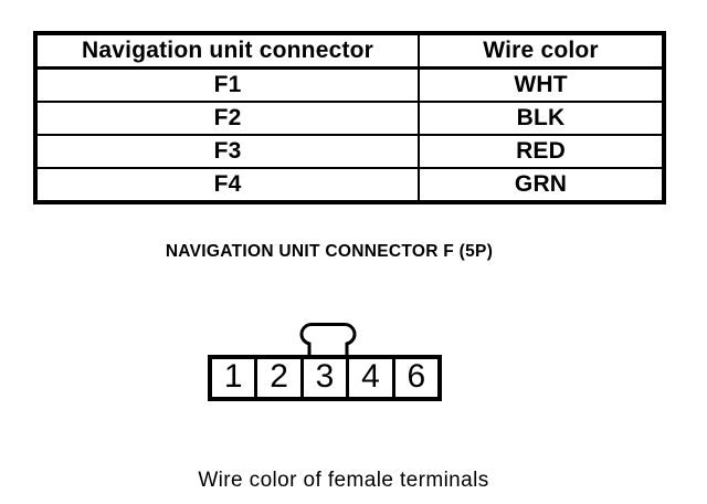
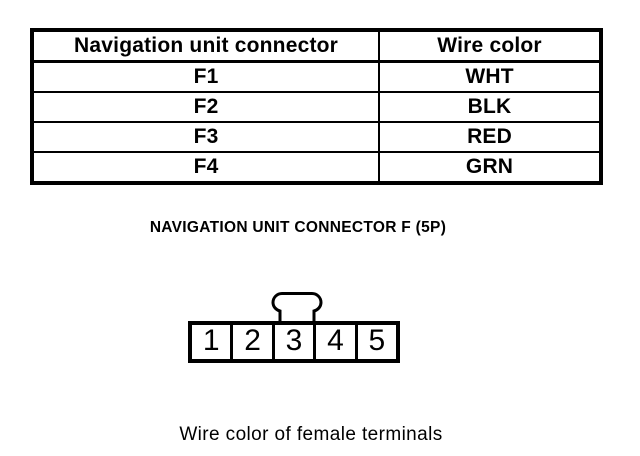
  Navigation unit connector	Wire color
  F1	WHT
  F2	BLK
  F3	RED
  F4	GRN
  NAVIGATION UNIT CONNECTOR F (5P)
  1
  2
  3
  4
- 6
+ 5
  Wire color of female terminals
